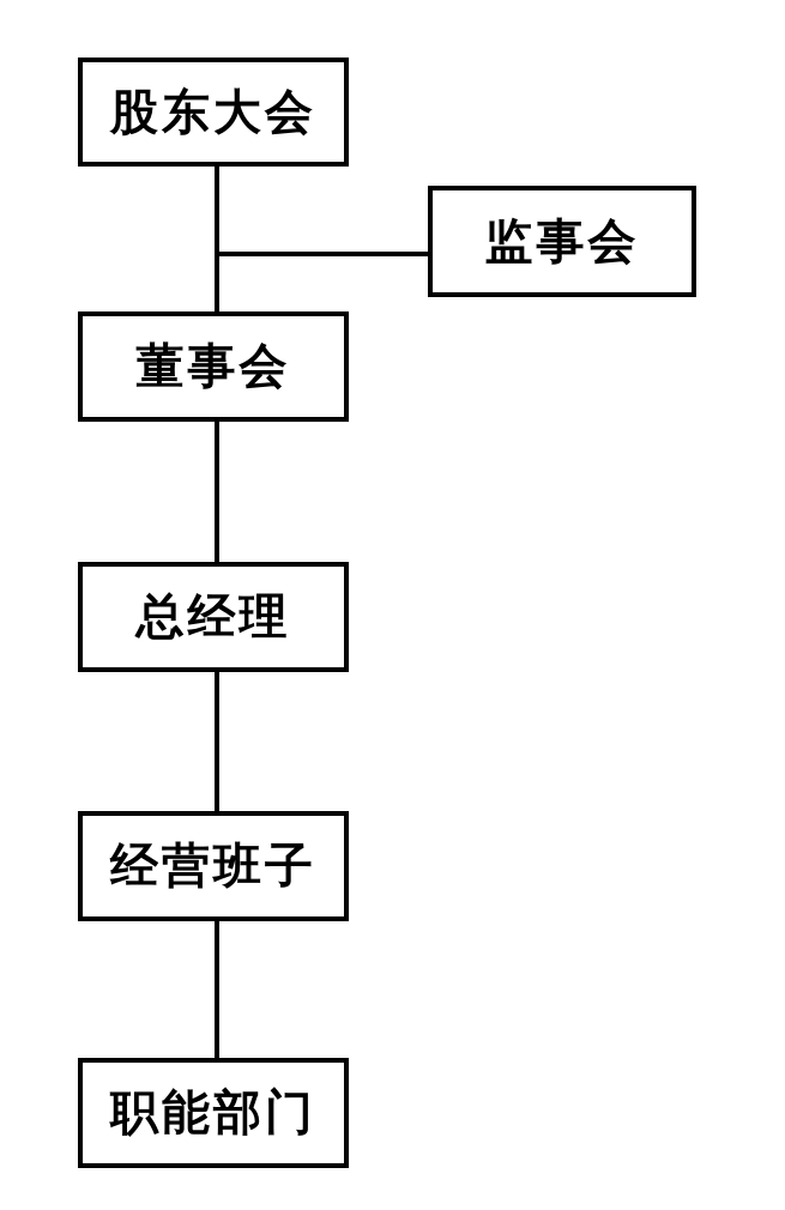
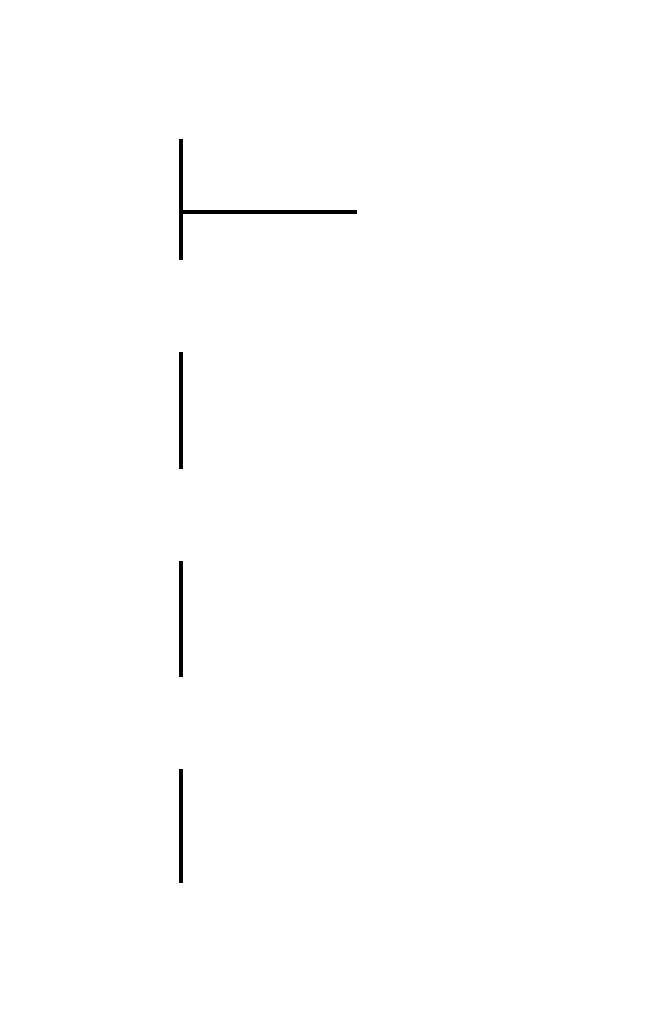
- 股东大会
- 监事会
- 董事会
- 总经理
- 经营班子
- 职能部门
